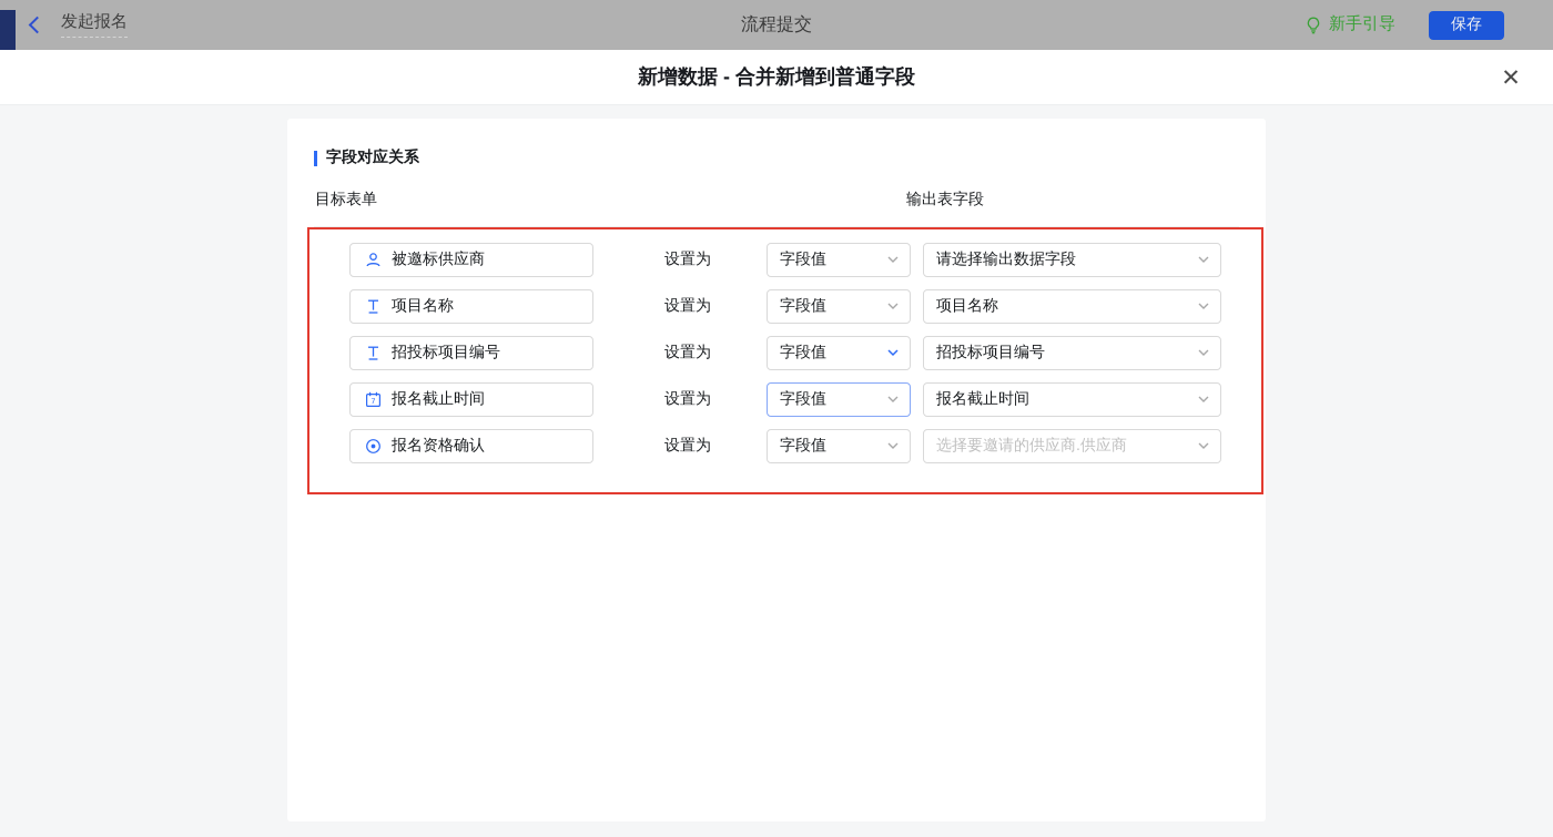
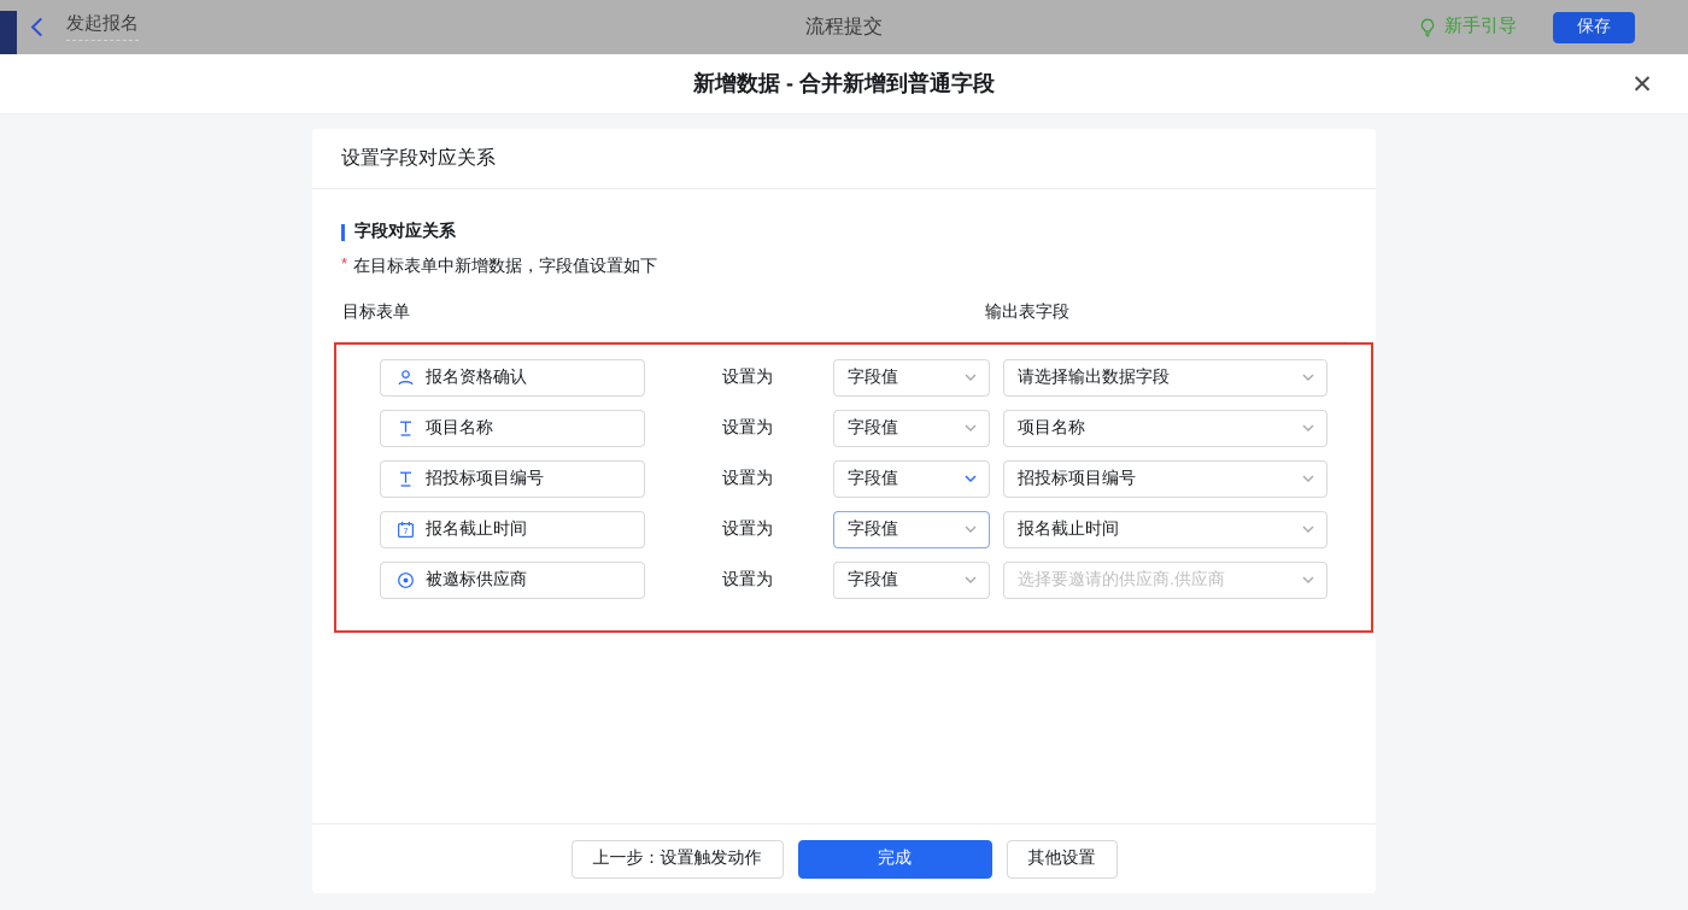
  发起报名
  流程提交
  新手引导
  保存
  新增数据 - 合并新增到普通字段
  ✕
+ 设置字段对应关系
  字段对应关系
+ *
+ 在目标表单中新增数据，字段值设置如下
  目标表单
  输出表字段
- 被邀标供应商
+ 报名资格确认
  设置为
  字段值
  请选择输出数据字段
  项目名称
  设置为
  字段值
  项目名称
  招投标项目编号
  设置为
  字段值
  招投标项目编号
  7
  报名截止时间
  设置为
  字段值
  报名截止时间
- 报名资格确认
+ 被邀标供应商
  设置为
  字段值
  选择要邀请的供应商.供应商
+ 上一步：设置触发动作
+ 完成
+ 其他设置
